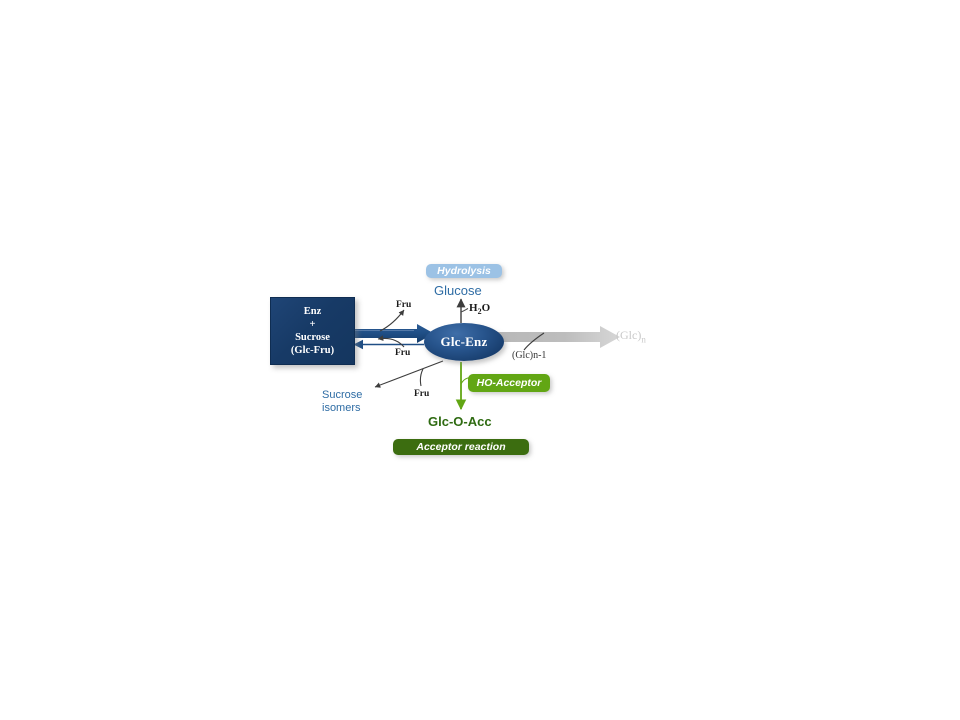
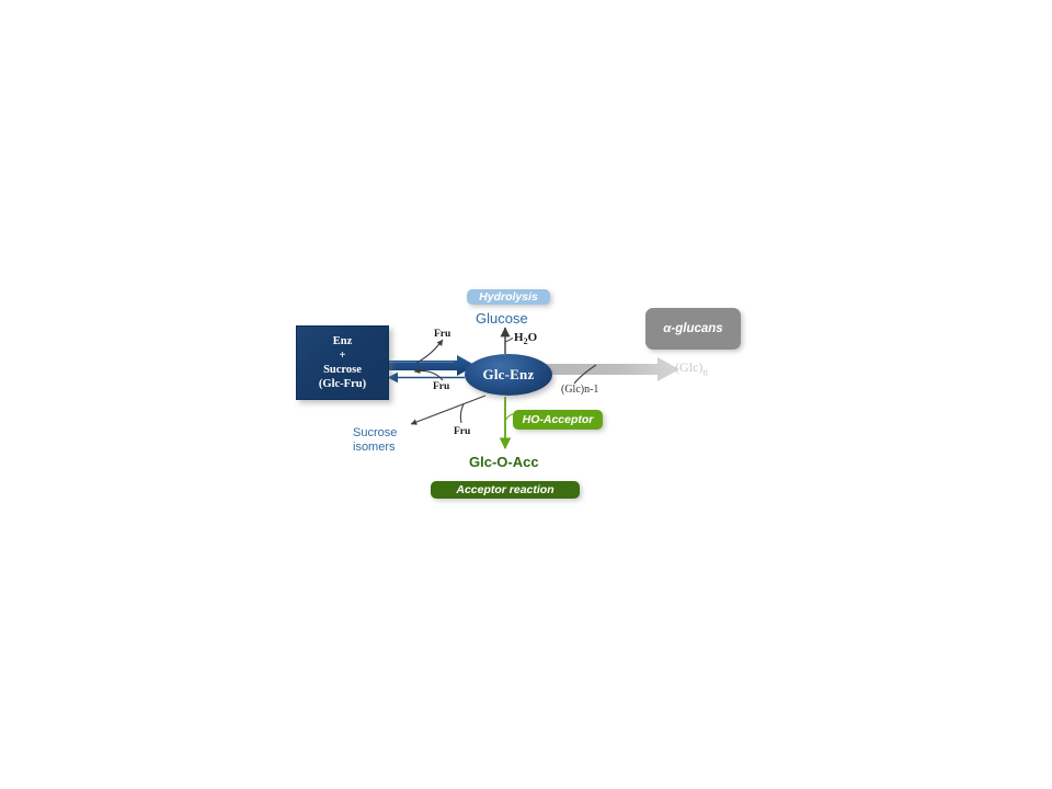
  Enz
  +
  Sucrose
  (Glc-Fru)
  Glc-Enz
  Hydrolysis
  HO-Acceptor
  Acceptor reaction
+ α-glucans
  Glucose
  Sucrose isomers
  Glc-O-Acc
  H2O
  (Glc)n
  (Glc)n-1
  Fru
  Fru
  Fru
